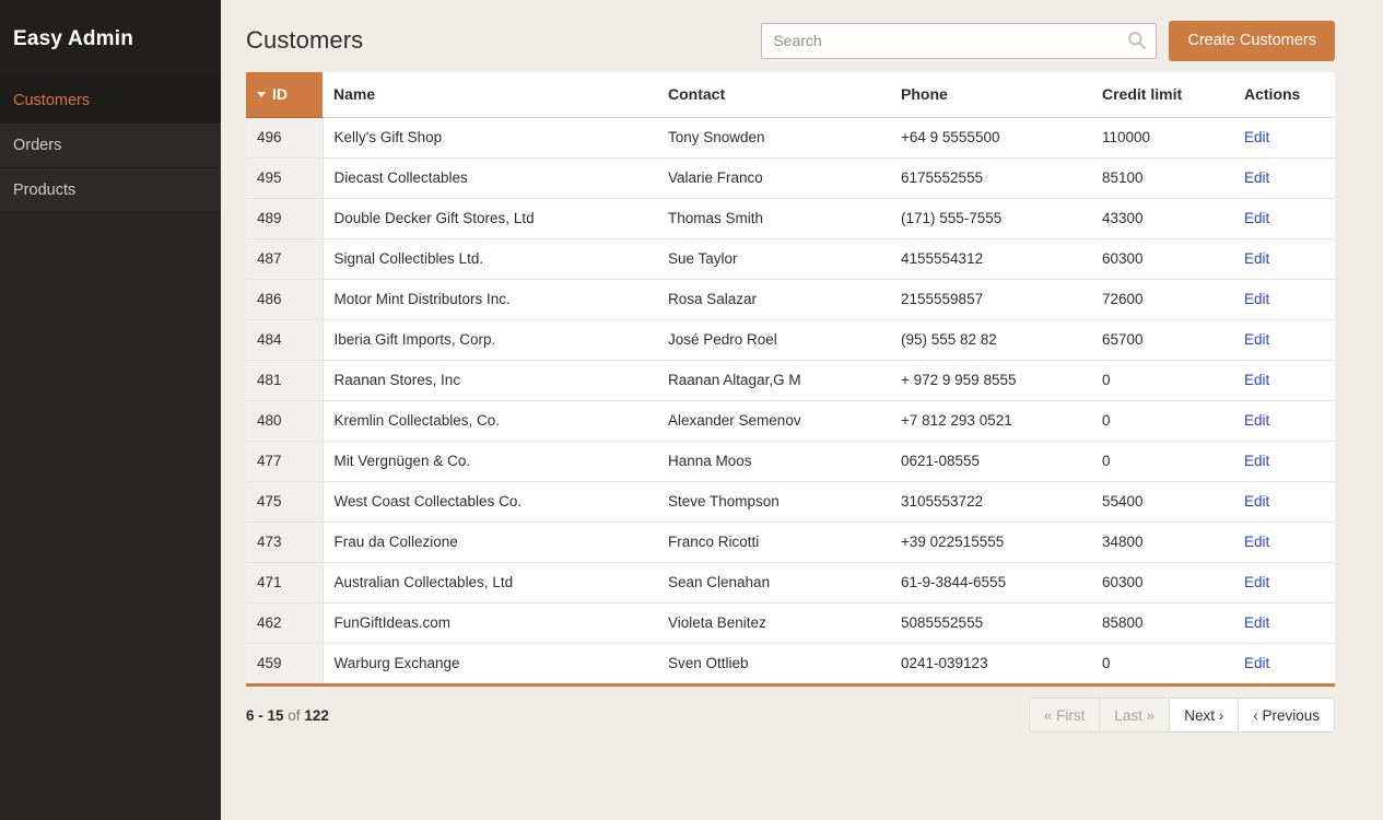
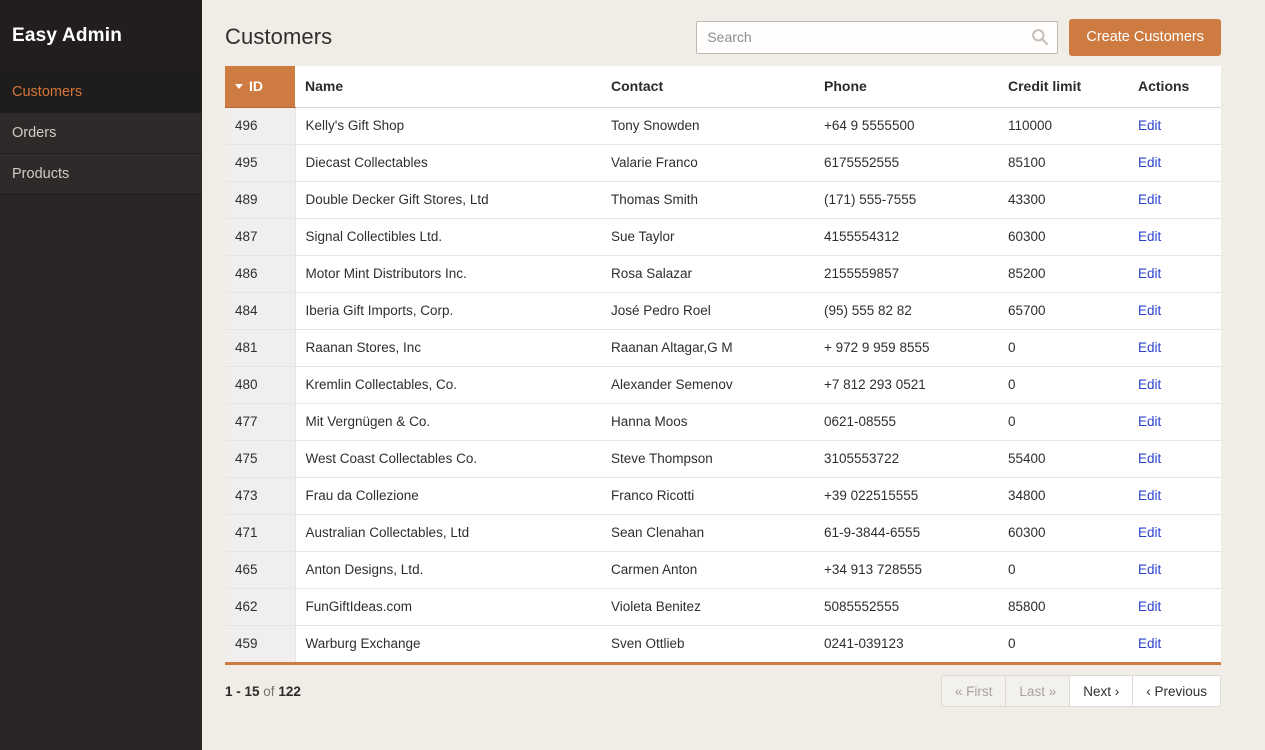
  Easy Admin
  Customers
  Orders
  Products
  Customers
  Search
  Create Customers
  ID	Name	Contact	Phone	Credit limit	Actions
  496	Kelly's Gift Shop	Tony Snowden	+64 9 5555500	110000	Edit
  495	Diecast Collectables	Valarie Franco	6175552555	85100	Edit
  489	Double Decker Gift Stores, Ltd	Thomas Smith	(171) 555-7555	43300	Edit
  487	Signal Collectibles Ltd.	Sue Taylor	4155554312	60300	Edit
- 486	Motor Mint Distributors Inc.	Rosa Salazar	2155559857	72600	Edit
+ 486	Motor Mint Distributors Inc.	Rosa Salazar	2155559857	85200	Edit
  484	Iberia Gift Imports, Corp.	José Pedro Roel	(95) 555 82 82	65700	Edit
  481	Raanan Stores, Inc	Raanan Altagar,G M	+ 972 9 959 8555	0	Edit
  480	Kremlin Collectables, Co.	Alexander Semenov	+7 812 293 0521	0	Edit
  477	Mit Vergnügen & Co.	Hanna Moos	0621-08555	0	Edit
  475	West Coast Collectables Co.	Steve Thompson	3105553722	55400	Edit
  473	Frau da Collezione	Franco Ricotti	+39 022515555	34800	Edit
  471	Australian Collectables, Ltd	Sean Clenahan	61-9-3844-6555	60300	Edit
+ 465	Anton Designs, Ltd.	Carmen Anton	+34 913 728555	0	Edit
  462	FunGiftIdeas.com	Violeta Benitez	5085552555	85800	Edit
  459	Warburg Exchange	Sven Ottlieb	0241-039123	0	Edit
- 6 - 15 of 122
+ 1 - 15 of 122
  « First
  Last »
  Next ›
  ‹ Previous
